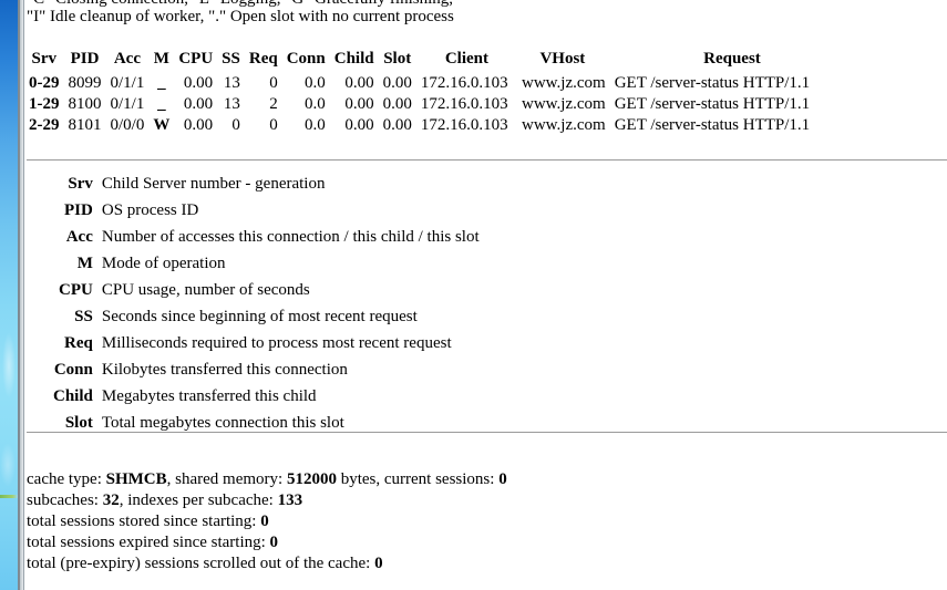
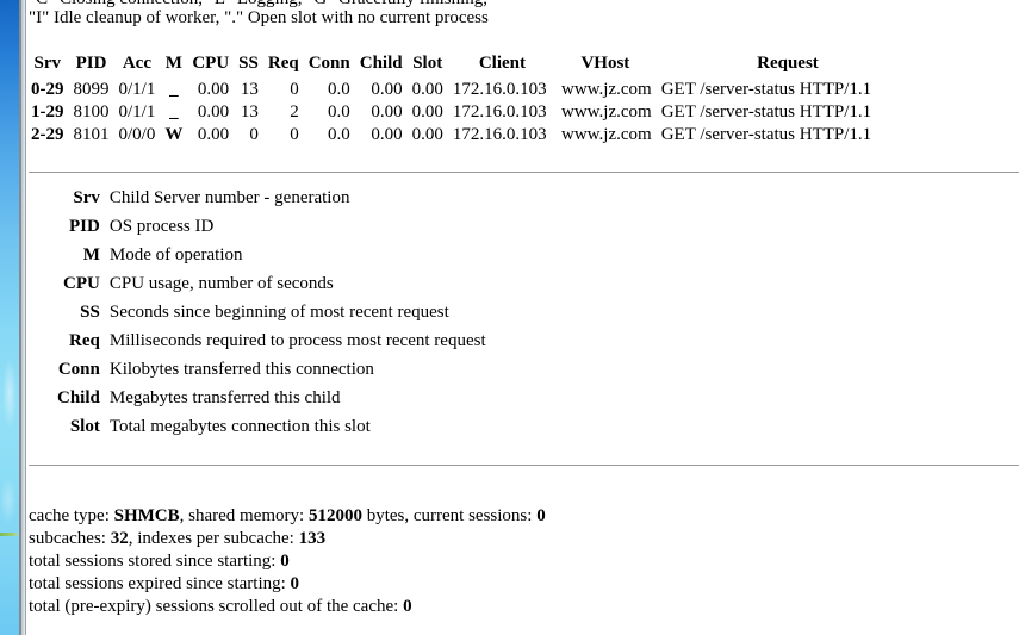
  "I" Idle cleanup of worker, "." Open slot with no current process
  Srv	PID	Acc	M	CPU	SS	Req	Conn	Child	Slot	Client	VHost	Request
  0-29	8099	0/1/1	_	0.00	13	0	0.0	0.00	0.00	172.16.0.103	www.jz.com	GET /server-status HTTP/1.1
  1-29	8100	0/1/1	_	0.00	13	2	0.0	0.00	0.00	172.16.0.103	www.jz.com	GET /server-status HTTP/1.1
  2-29	8101	0/0/0	W	0.00	0	0	0.0	0.00	0.00	172.16.0.103	www.jz.com	GET /server-status HTTP/1.1
  Srv	Child Server number - generation
  PID	OS process ID
- Acc	Number of accesses this connection / this child / this slot
  M	Mode of operation
  CPU	CPU usage, number of seconds
  SS	Seconds since beginning of most recent request
  Req	Milliseconds required to process most recent request
  Conn	Kilobytes transferred this connection
  Child	Megabytes transferred this child
  Slot	Total megabytes connection this slot
  cache type: SHMCB, shared memory: 512000 bytes, current sessions: 0
  subcaches: 32, indexes per subcache: 133
  total sessions stored since starting: 0
  total sessions expired since starting: 0
  total (pre-expiry) sessions scrolled out of the cache: 0
